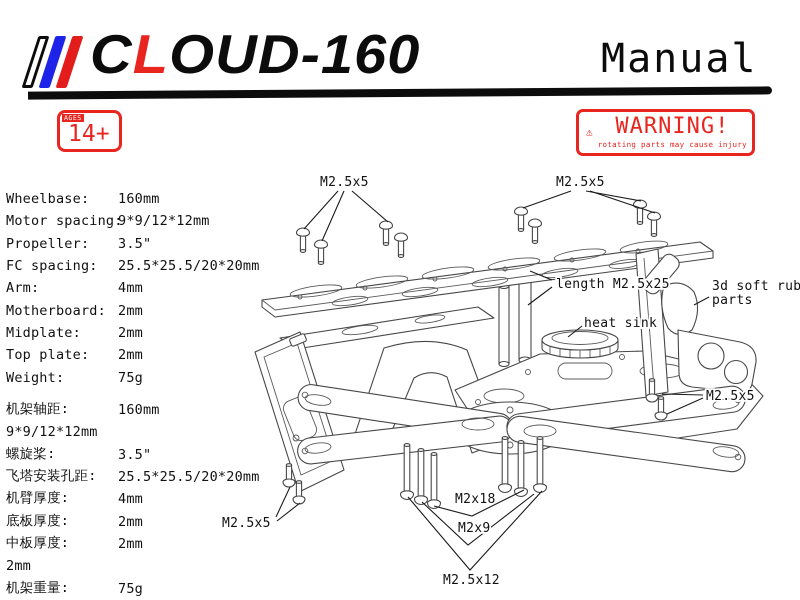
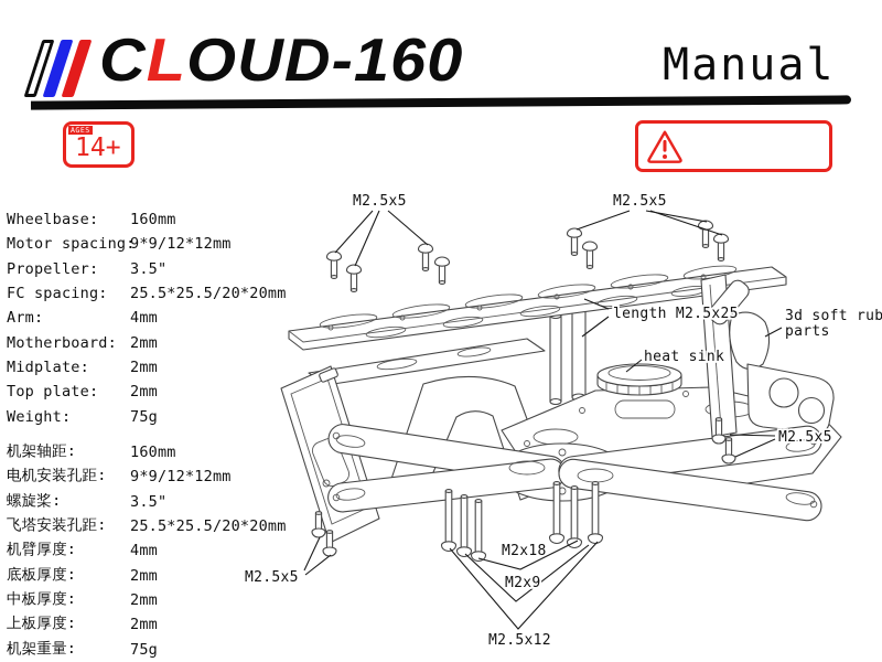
  CLOUD-160
  Manual
  AGES
  14+
- WARNING!
- rotating parts may cause injury
  Wheelbase:
  160mm
  Motor spacing
  9*9/12*12mm
  Propeller:
  3.5"
  FC spacing:
  25.5*25.5/20*20mm
  Arm:
  4mm
  Motherboard:
  2mm
  Midplate:
  2mm
  Top plate:
  2mm
  Weight:
  75g
  机架轴距:
  160mm
+ 电机安装孔距:
  9*9/12*12mm
  螺旋桨:
  3.5"
  飞塔安装孔距:
  25.5*25.5/20*20mm
  机臂厚度:
  4mm
  底板厚度:
  2mm
  中板厚度:
  2mm
+ 上板厚度:
  2mm
  机架重量:
  75g
  M2.5x5
  M2.5x5
  length M2.5x25
  heat sink
  3d soft rub
  parts
  M2.5x5
  M2.5x5
  M2x18
  M2x9
  M2.5x12
